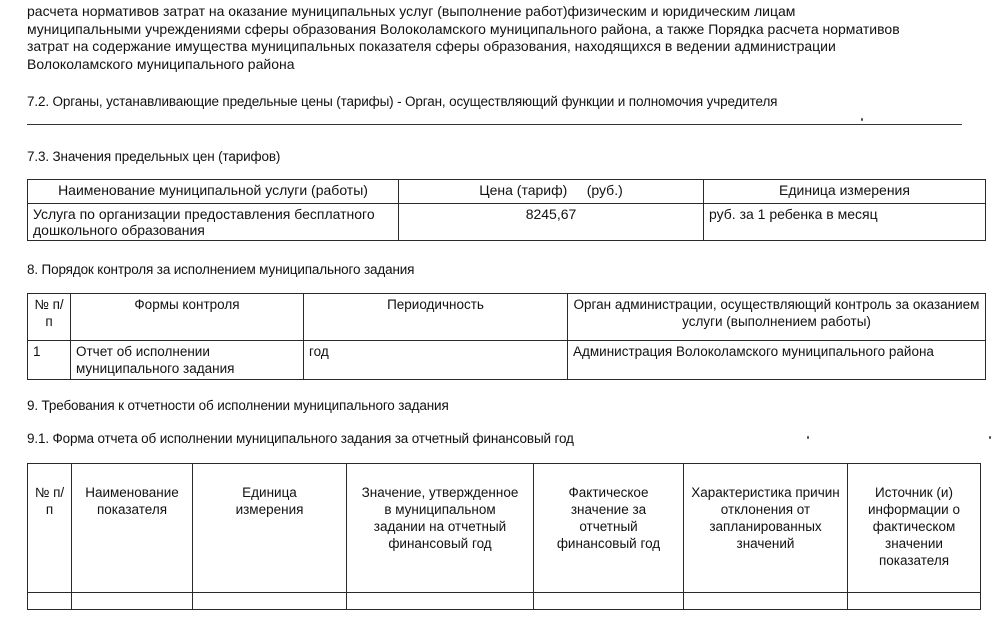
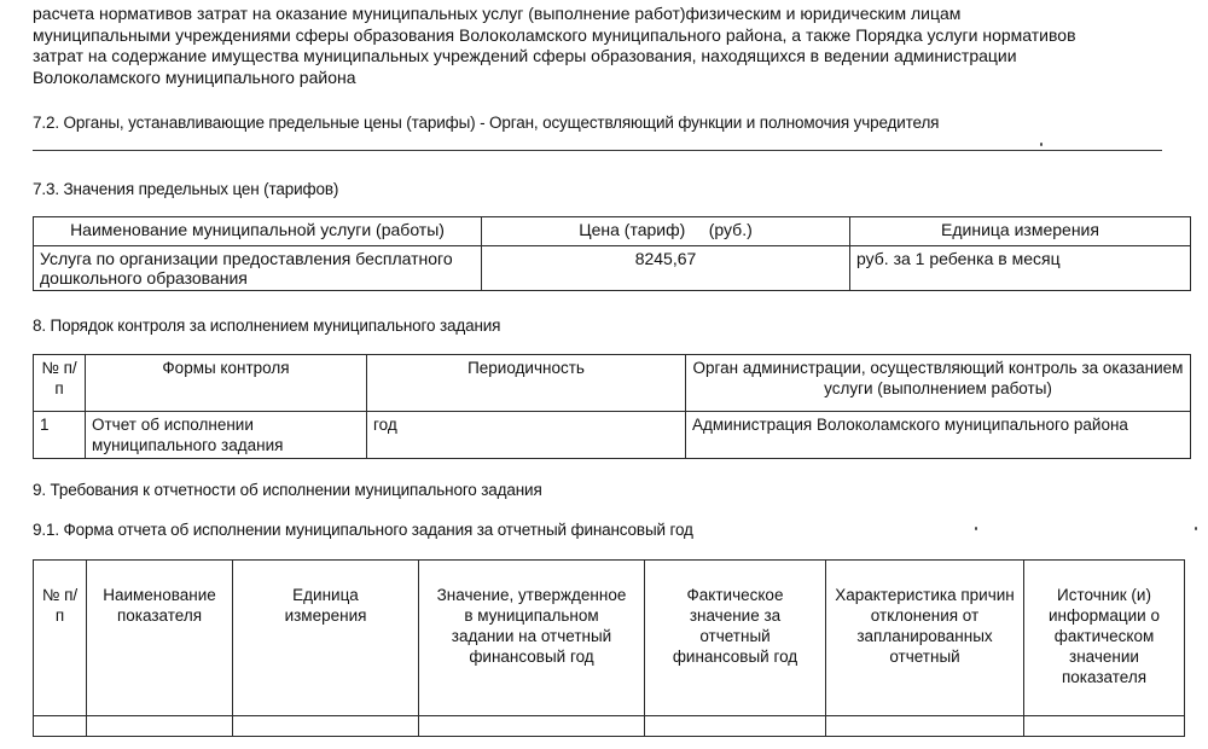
  расчета нормативов затрат на оказание муниципальных услуг (выполнение работ)физическим и юридическим лицам
- муниципальными учреждениями сферы образования Волоколамского муниципального района, а также Порядка расчета нормативов
+ муниципальными учреждениями сферы образования Волоколамского муниципального района, а также Порядка услуги нормативов
- затрат на содержание имущества муниципальных показателя сферы образования, находящихся в ведении администрации
+ затрат на содержание имущества муниципальных учреждений сферы образования, находящихся в ведении администрации
  Волоколамского муниципального района
  7.2. Органы, устанавливающие предельные цены (тарифы) - Орган, осуществляющий функции и полномочия учредителя
  7.3. Значения предельных цен (тарифов)
  Наименование муниципальной услуги (работы)	Цена (тариф) (руб.)	Единица измерения
  Услуга по организации предоставления бесплатного дошкольного образования	8245,67	руб. за 1 ребенка в месяц
  8. Порядок контроля за исполнением муниципального задания
  № п/п	Формы контроля	Периодичность	Орган администрации, осуществляющий контроль за оказанием услуги (выполнением работы)
  1	Отчет об исполнении муниципального задания	год	Администрация Волоколамского муниципального района
  9. Требования к отчетности об исполнении муниципального задания
  9.1. Форма отчета об исполнении муниципального задания за отчетный финансовый год
- № п/п	Наименование показателя	Единица измерения	Значение, утвержденное в муниципальном задании на отчетный финансовый год	Фактическое значение за отчетный финансовый год	Характеристика причин отклонения от запланированных значений	Источник (и) информации о фактическом значении показателя
+ № п/п	Наименование показателя	Единица измерения	Значение, утвержденное в муниципальном задании на отчетный финансовый год	Фактическое значение за отчетный финансовый год	Характеристика причин отклонения от запланированных отчетный	Источник (и) информации о фактическом значении показателя
